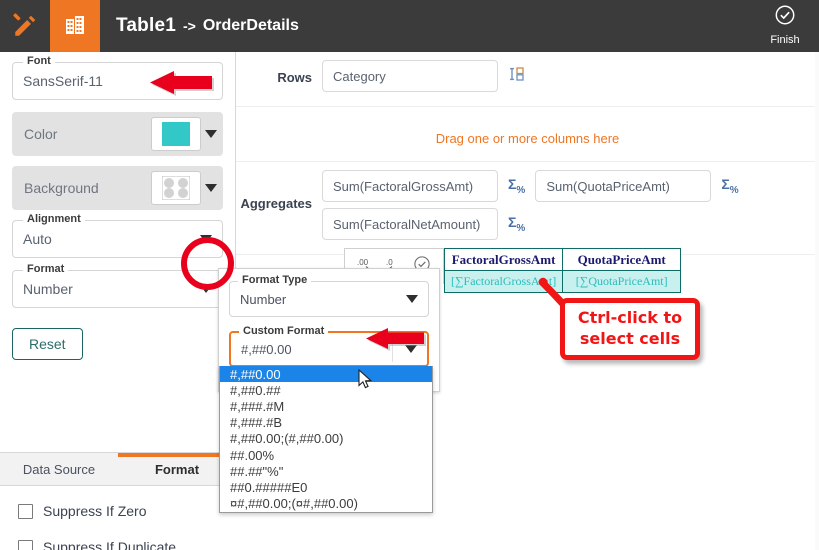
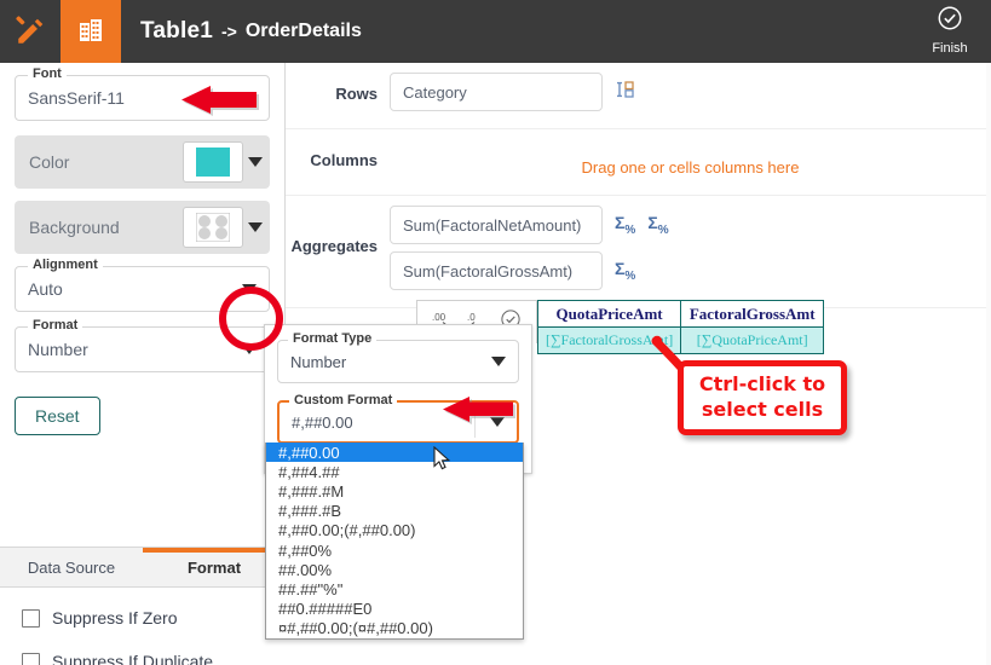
  Table1
  ->
  OrderDetails
  Finish
  Font
  SansSerif-11
  Color
  Background
  Alignment
  Auto
  Format
  Number
  Reset
  Data Source
  Format
  Suppress If Zero
  Suppress If Duplicate
  Rows
  Category
+ Columns
- Drag one or more columns here
+ Drag one or cells columns here
  Aggregates
- Sum(FactoralGrossAmt)
+ Sum(FactoralNetAmount)
  Σ%
- Sum(QuotaPriceAmt)
  Σ%
- Sum(FactoralNetAmount)
+ Sum(FactoralGrossAmt)
  Σ%
  .00
  .0
- FactoralGrossAmt
+ QuotaPriceAmt
  [∑FactoralGrossAt]
- QuotaPriceAmt
+ FactoralGrossAmt
  [∑QuotaPriceAmt]
  Format Type
  Number
  Custom Format
  #,##0.00
  #,##0.00
- #,##0.##
+ #,##4.##
  #,###.#M
  #,###.#B
  #,##0.00;(#,##0.00)
+ #,##0%
  ##.00%
  ##.##"%"
  ##0.#####E0
  ¤#,##0.00;(¤#,##0.00)
  Ctrl-click to
  select cells
